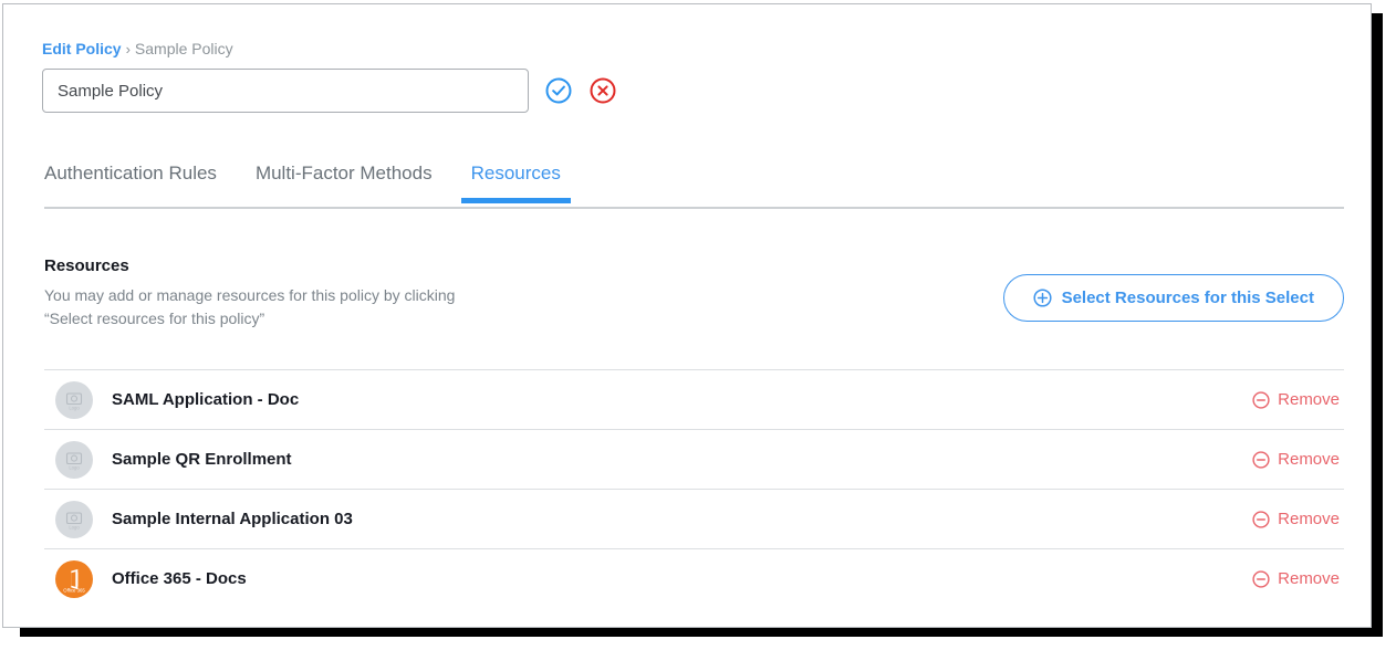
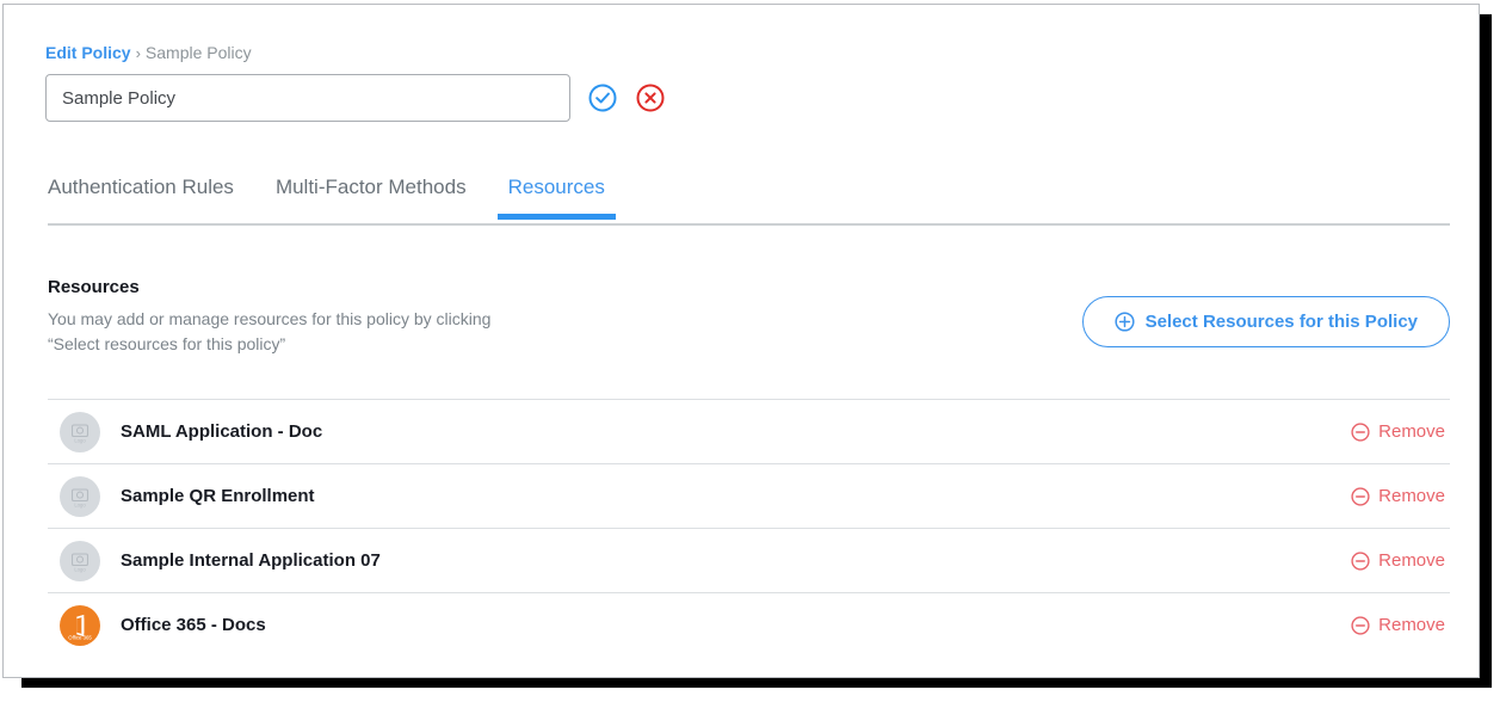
  Edit Policy › Sample Policy
  Sample Policy
  Authentication Rules
  Multi-Factor Methods
  Resources
  Resources
  You may add or manage resources for this policy by clicking
  “Select resources for this policy”
- Select Resources for this Select
+ Select Resources for this Policy
  SAML Application - Doc
  Remove
  Sample QR Enrollment
  Remove
- Sample Internal Application 03
+ Sample Internal Application 07
  Remove
  Office 365 - Docs
  Remove
